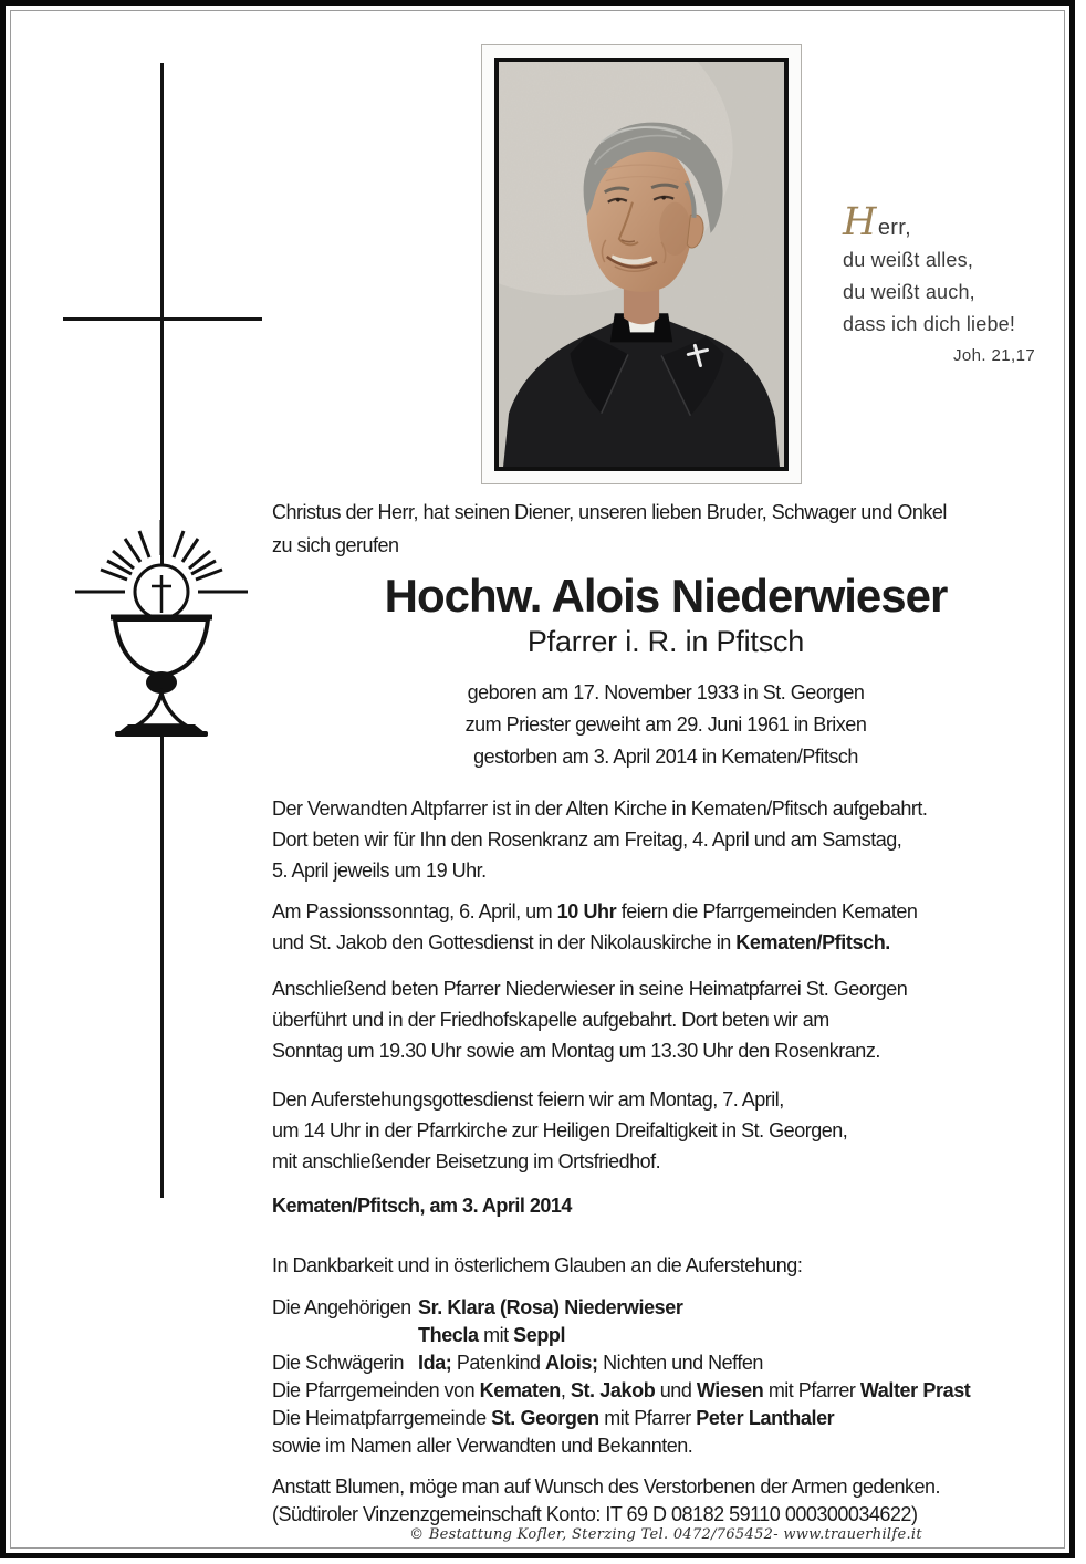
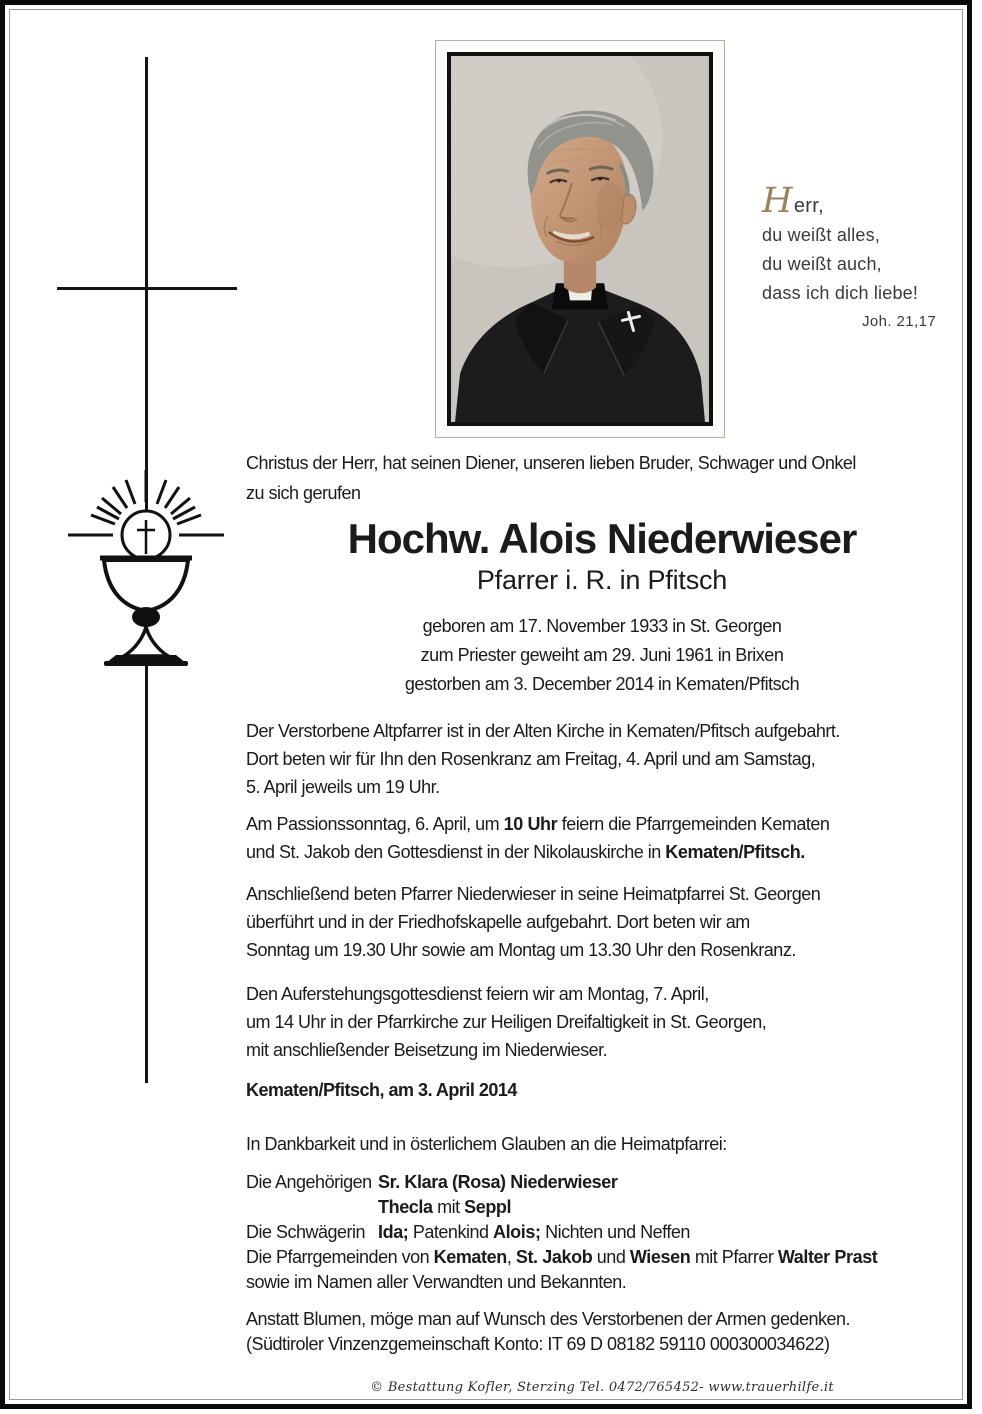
  Herr,
  du weißt alles,
  du weißt auch,
  dass ich dich liebe!
  Joh. 21,17
  Christus der Herr, hat seinen Diener, unseren lieben Bruder, Schwager und Onkel
  zu sich gerufen
  Hochw. Alois Niederwieser
  Pfarrer i. R. in Pfitsch
  geboren am 17. November 1933 in St. Georgen
  zum Priester geweiht am 29. Juni 1961 in Brixen
- gestorben am 3. April 2014 in Kematen/Pfitsch
+ gestorben am 3. December 2014 in Kematen/Pfitsch
- Der Verwandten Altpfarrer ist in der Alten Kirche in Kematen/Pfitsch aufgebahrt.
+ Der Verstorbene Altpfarrer ist in der Alten Kirche in Kematen/Pfitsch aufgebahrt.
  Dort beten wir für Ihn den Rosenkranz am Freitag, 4. April und am Samstag,
  5. April jeweils um 19 Uhr.
  Am Passionssonntag, 6. April, um 10 Uhr feiern die Pfarrgemeinden Kematen
  und St. Jakob den Gottesdienst in der Nikolauskirche in Kematen/Pfitsch.
  Anschließend beten Pfarrer Niederwieser in seine Heimatpfarrei St. Georgen
  überführt und in der Friedhofskapelle aufgebahrt. Dort beten wir am
  Sonntag um 19.30 Uhr sowie am Montag um 13.30 Uhr den Rosenkranz.
  Den Auferstehungsgottesdienst feiern wir am Montag, 7. April,
  um 14 Uhr in der Pfarrkirche zur Heiligen Dreifaltigkeit in St. Georgen,
- mit anschließender Beisetzung im Ortsfriedhof.
+ mit anschließender Beisetzung im Niederwieser.
  Kematen/Pfitsch, am 3. April 2014
- In Dankbarkeit und in österlichem Glauben an die Auferstehung:
+ In Dankbarkeit und in österlichem Glauben an die Heimatpfarrei:
  Die Angehörigen
  Sr. Klara (Rosa) Niederwieser
  Thecla mit Seppl
  Die Schwägerin
  Ida; Patenkind Alois; Nichten und Neffen
  Die Pfarrgemeinden von Kematen, St. Jakob und Wiesen mit Pfarrer Walter Prast
- Die Heimatpfarrgemeinde St. Georgen mit Pfarrer Peter Lanthaler
  sowie im Namen aller Verwandten und Bekannten.
  Anstatt Blumen, möge man auf Wunsch des Verstorbenen der Armen gedenken.
  (Südtiroler Vinzenzgemeinschaft Konto: IT 69 D 08182 59110 000300034622)
  © Bestattung Kofler, Sterzing Tel. 0472/765452- www.trauerhilfe.it
